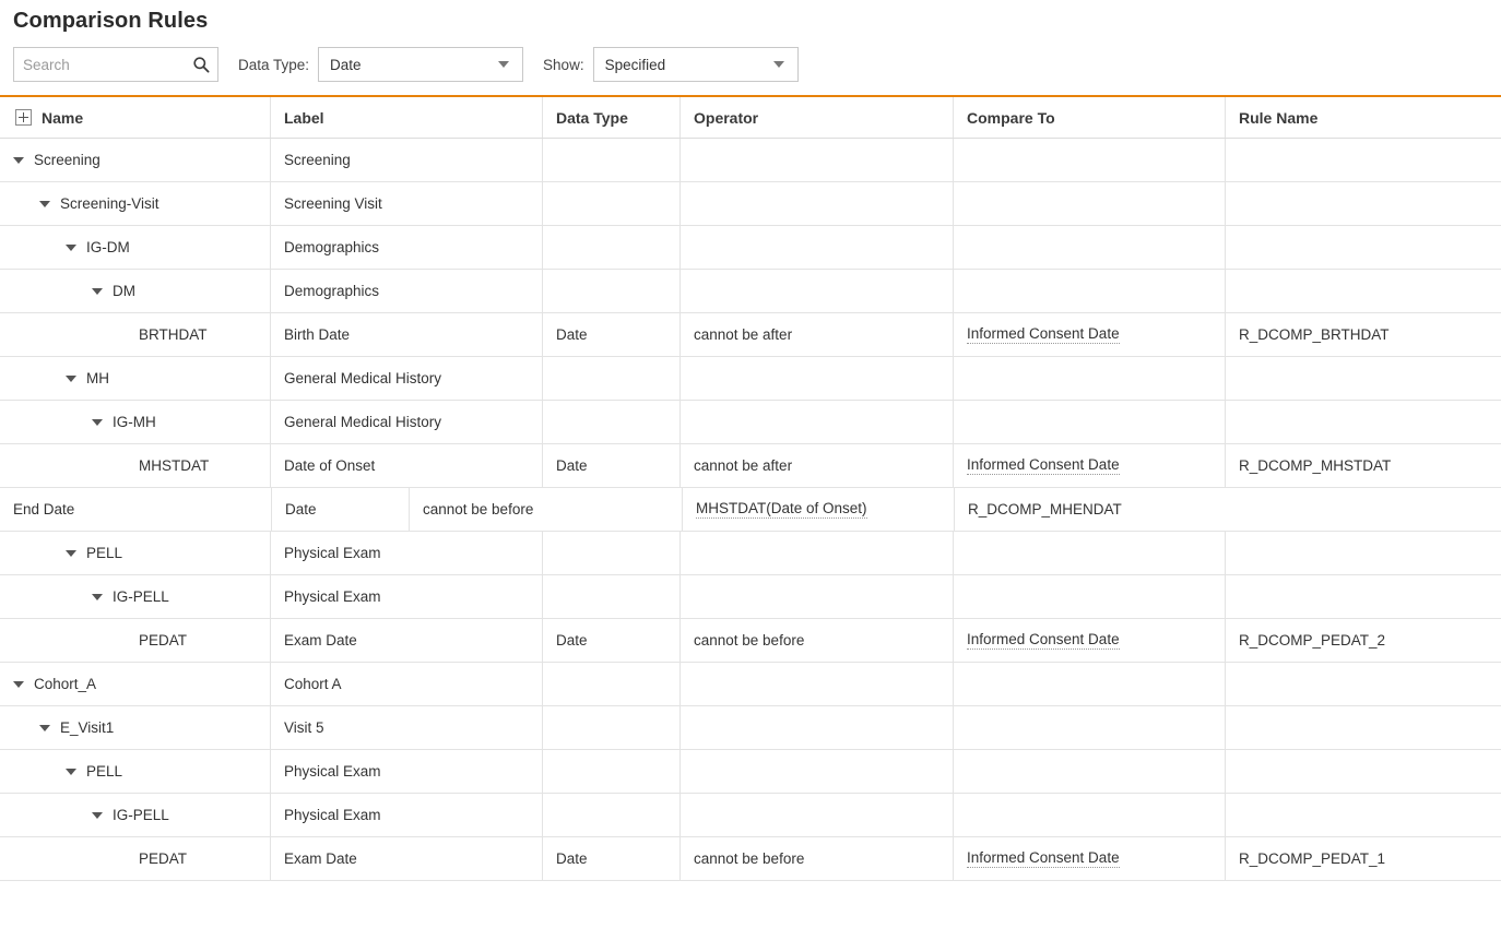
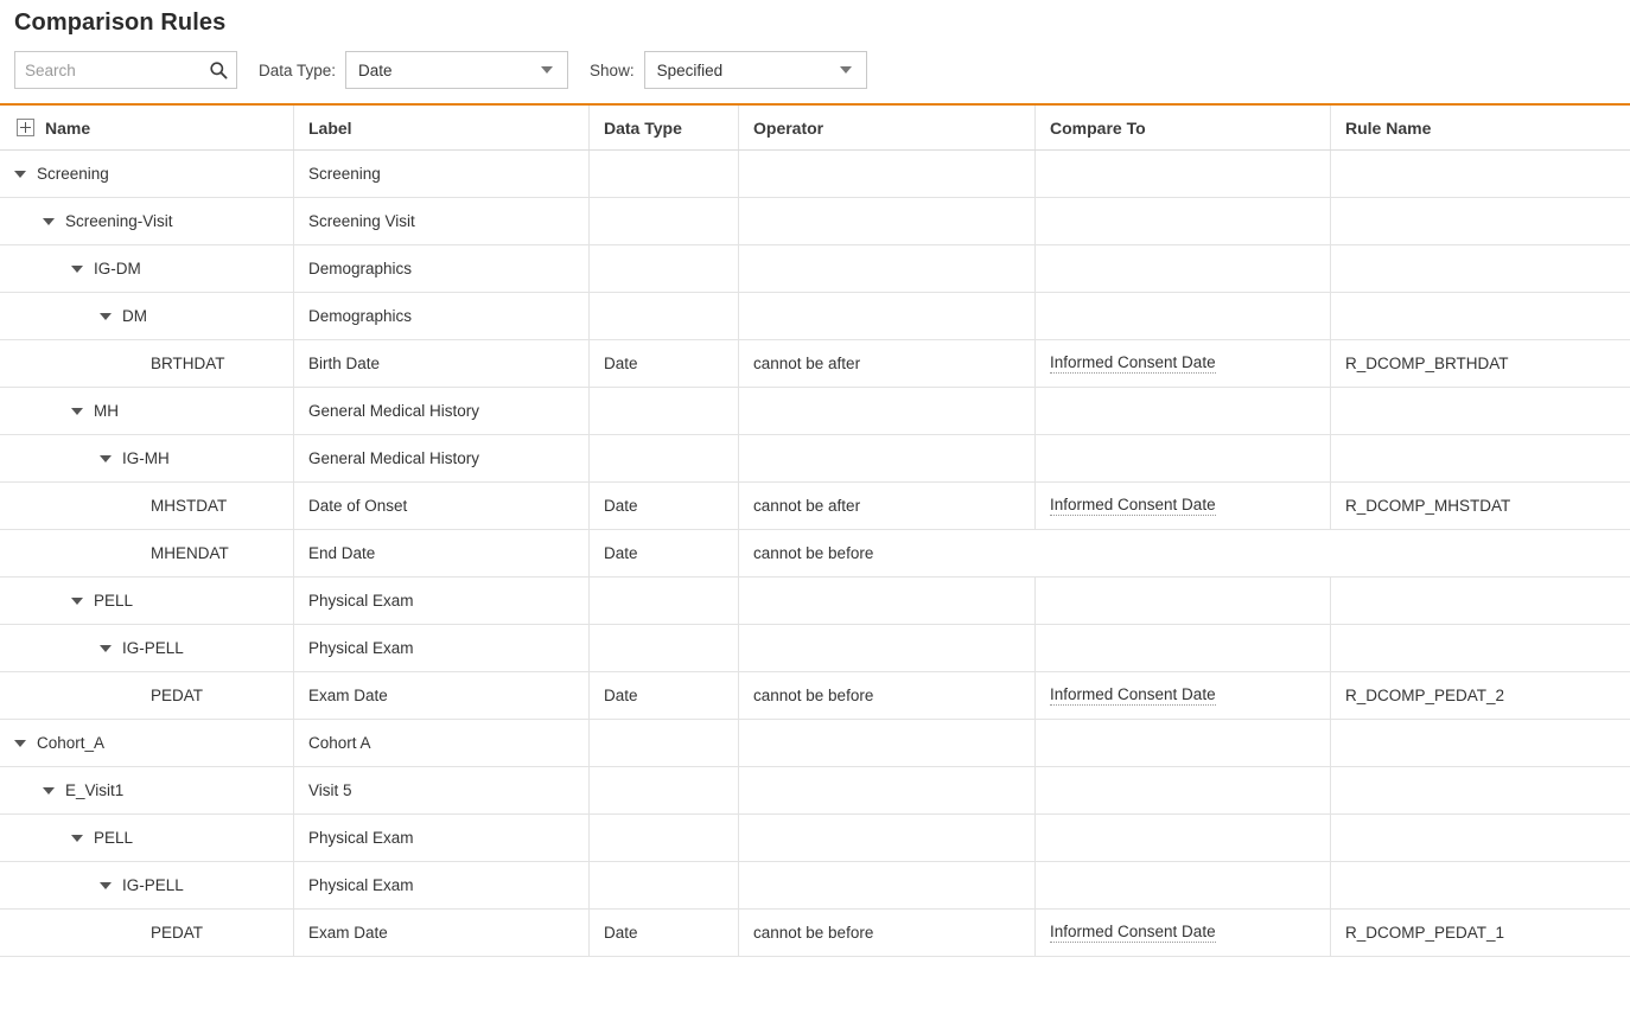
  Comparison Rules
  Search
  Data Type:
  Date
  Show:
  Specified
  Name
  Label
  Data Type
  Operator
  Compare To
  Rule Name
  Screening
  Screening
  Screening-Visit
  Screening Visit
  IG-DM
  Demographics
  DM
  Demographics
  BRTHDAT
  Birth Date
  Date
  cannot be after
  Informed Consent Date
  R_DCOMP_BRTHDAT
  MH
  General Medical History
  IG-MH
  General Medical History
  MHSTDAT
  Date of Onset
  Date
  cannot be after
  Informed Consent Date
  R_DCOMP_MHSTDAT
+ MHENDAT
  End Date
  Date
  cannot be before
- MHSTDAT(Date of Onset)
- R_DCOMP_MHENDAT
  PELL
  Physical Exam
  IG-PELL
  Physical Exam
  PEDAT
  Exam Date
  Date
  cannot be before
  Informed Consent Date
  R_DCOMP_PEDAT_2
  Cohort_A
  Cohort A
  E_Visit1
  Visit 5
  PELL
  Physical Exam
  IG-PELL
  Physical Exam
  PEDAT
  Exam Date
  Date
  cannot be before
  Informed Consent Date
  R_DCOMP_PEDAT_1
